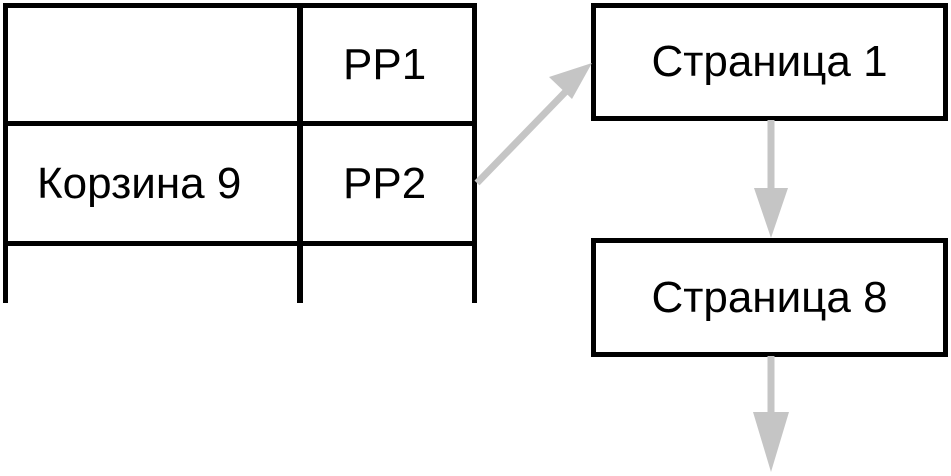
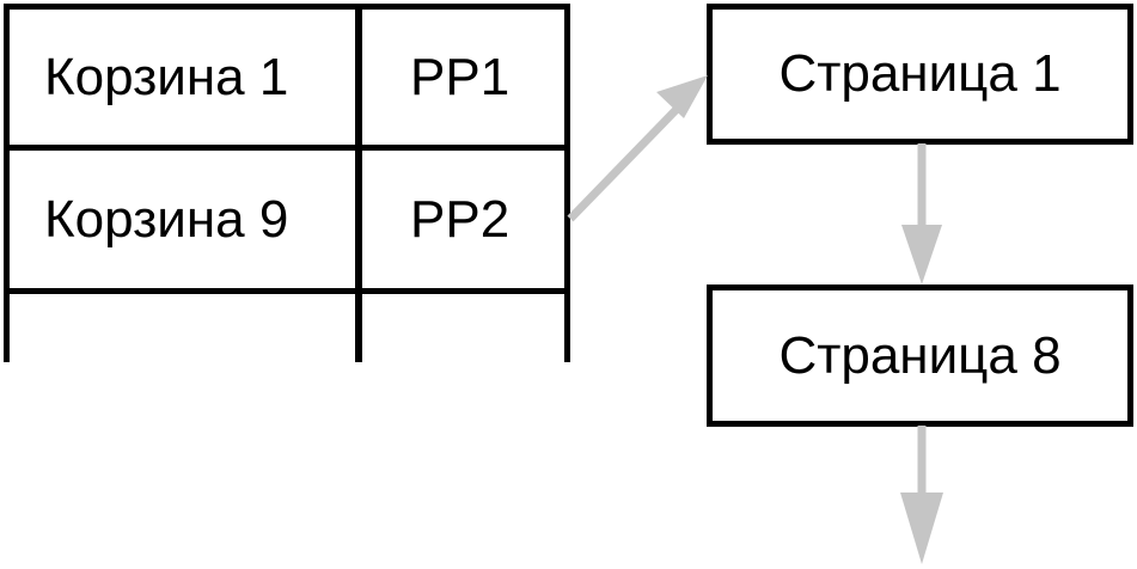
+ Корзина 1
  PP1
  Корзина 9
  PP2
  Страница 1
  Страница 8
